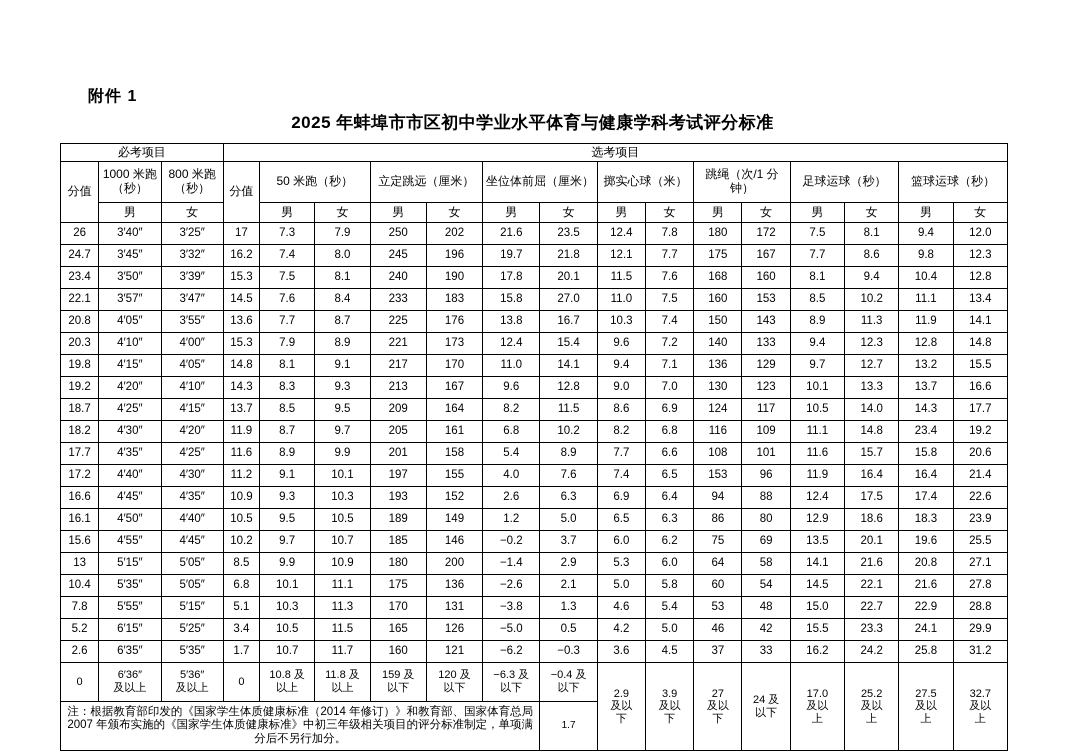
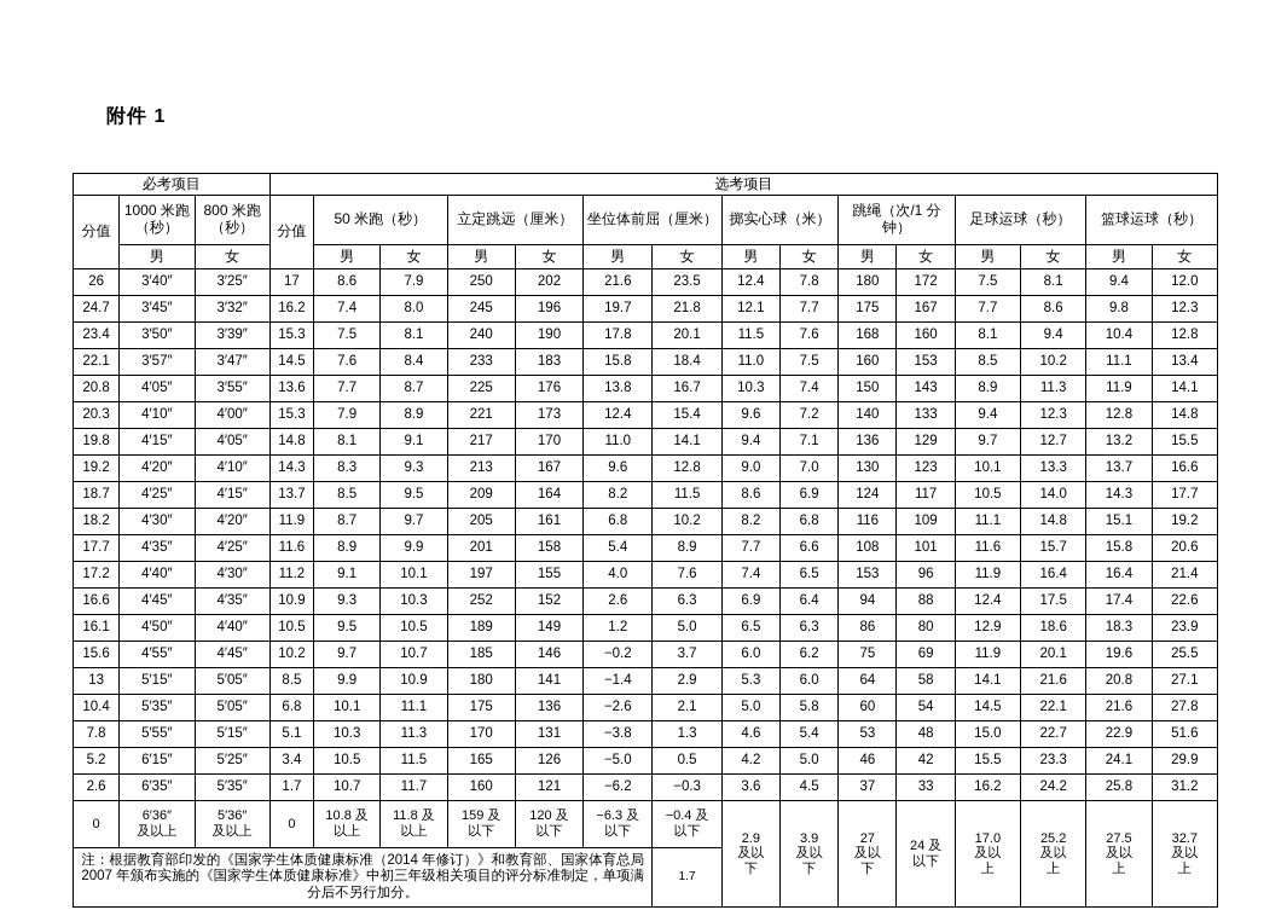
  附件 1
- 2025 年蚌埠市市区初中学业水平体育与健康学科考试评分标准
  必考项目	选考项目
  分值	1000 米跑（秒）	800 米跑（秒）	分值	50 米跑（秒）	立定跳远（厘米）	坐位体前屈（厘米）	掷实心球（米）	跳绳（次/1 分钟）	足球运球（秒）	篮球运球（秒）
  男	女	男	女	男	女	男	女	男	女	男	女	男	女	男	女
- 26	3′40″	3′25″	17	7.3	7.9	250	202	21.6	23.5	12.4	7.8	180	172	7.5	8.1	9.4	12.0
+ 26	3′40″	3′25″	17	8.6	7.9	250	202	21.6	23.5	12.4	7.8	180	172	7.5	8.1	9.4	12.0
  24.7	3′45″	3′32″	16.2	7.4	8.0	245	196	19.7	21.8	12.1	7.7	175	167	7.7	8.6	9.8	12.3
  23.4	3′50″	3′39″	15.3	7.5	8.1	240	190	17.8	20.1	11.5	7.6	168	160	8.1	9.4	10.4	12.8
- 22.1	3′57″	3′47″	14.5	7.6	8.4	233	183	15.8	27.0	11.0	7.5	160	153	8.5	10.2	11.1	13.4
+ 22.1	3′57″	3′47″	14.5	7.6	8.4	233	183	15.8	18.4	11.0	7.5	160	153	8.5	10.2	11.1	13.4
  20.8	4′05″	3′55″	13.6	7.7	8.7	225	176	13.8	16.7	10.3	7.4	150	143	8.9	11.3	11.9	14.1
  20.3	4′10″	4′00″	15.3	7.9	8.9	221	173	12.4	15.4	9.6	7.2	140	133	9.4	12.3	12.8	14.8
  19.8	4′15″	4′05″	14.8	8.1	9.1	217	170	11.0	14.1	9.4	7.1	136	129	9.7	12.7	13.2	15.5
  19.2	4′20″	4′10″	14.3	8.3	9.3	213	167	9.6	12.8	9.0	7.0	130	123	10.1	13.3	13.7	16.6
  18.7	4′25″	4′15″	13.7	8.5	9.5	209	164	8.2	11.5	8.6	6.9	124	117	10.5	14.0	14.3	17.7
- 18.2	4′30″	4′20″	11.9	8.7	9.7	205	161	6.8	10.2	8.2	6.8	116	109	11.1	14.8	23.4	19.2
+ 18.2	4′30″	4′20″	11.9	8.7	9.7	205	161	6.8	10.2	8.2	6.8	116	109	11.1	14.8	15.1	19.2
  17.7	4′35″	4′25″	11.6	8.9	9.9	201	158	5.4	8.9	7.7	6.6	108	101	11.6	15.7	15.8	20.6
  17.2	4′40″	4′30″	11.2	9.1	10.1	197	155	4.0	7.6	7.4	6.5	153	96	11.9	16.4	16.4	21.4
- 16.6	4′45″	4′35″	10.9	9.3	10.3	193	152	2.6	6.3	6.9	6.4	94	88	12.4	17.5	17.4	22.6
+ 16.6	4′45″	4′35″	10.9	9.3	10.3	252	152	2.6	6.3	6.9	6.4	94	88	12.4	17.5	17.4	22.6
  16.1	4′50″	4′40″	10.5	9.5	10.5	189	149	1.2	5.0	6.5	6.3	86	80	12.9	18.6	18.3	23.9
- 15.6	4′55″	4′45″	10.2	9.7	10.7	185	146	−0.2	3.7	6.0	6.2	75	69	13.5	20.1	19.6	25.5
+ 15.6	4′55″	4′45″	10.2	9.7	10.7	185	146	−0.2	3.7	6.0	6.2	75	69	11.9	20.1	19.6	25.5
- 13	5′15″	5′05″	8.5	9.9	10.9	180	200	−1.4	2.9	5.3	6.0	64	58	14.1	21.6	20.8	27.1
+ 13	5′15″	5′05″	8.5	9.9	10.9	180	141	−1.4	2.9	5.3	6.0	64	58	14.1	21.6	20.8	27.1
  10.4	5′35″	5′05″	6.8	10.1	11.1	175	136	−2.6	2.1	5.0	5.8	60	54	14.5	22.1	21.6	27.8
- 7.8	5′55″	5′15″	5.1	10.3	11.3	170	131	−3.8	1.3	4.6	5.4	53	48	15.0	22.7	22.9	28.8
+ 7.8	5′55″	5′15″	5.1	10.3	11.3	170	131	−3.8	1.3	4.6	5.4	53	48	15.0	22.7	22.9	51.6
  5.2	6′15″	5′25″	3.4	10.5	11.5	165	126	−5.0	0.5	4.2	5.0	46	42	15.5	23.3	24.1	29.9
  2.6	6′35″	5′35″	1.7	10.7	11.7	160	121	−6.2	−0.3	3.6	4.5	37	33	16.2	24.2	25.8	31.2
  0	6′36″及以上	5′36″及以上	0	10.8 及以上	11.8 及以上	159 及以下	120 及以下	−6.3 及以下	−0.4 及以下	2.9及以下	3.9及以下	27及以下	24 及以下	17.0及以上	25.2及以上	27.5及以上	32.7及以上
  注：根据教育部印发的《国家学生体质健康标准（2014 年修订）》和教育部、国家体育总局2007 年颁布实施的《国家学生体质健康标准》中初三年级相关项目的评分标准制定，单项满分后不另行加分。	1.7
